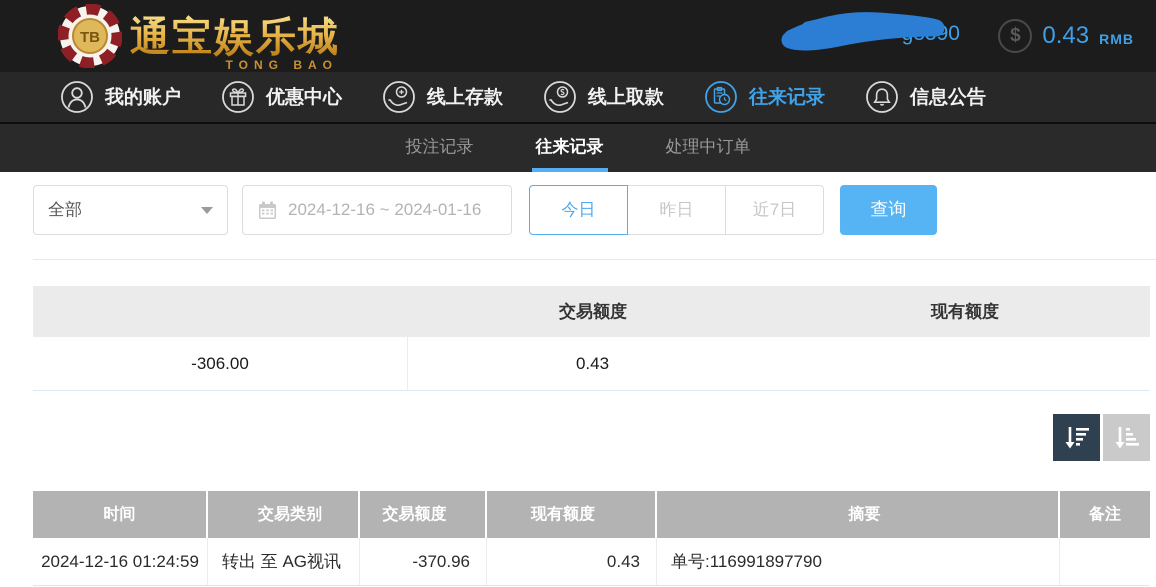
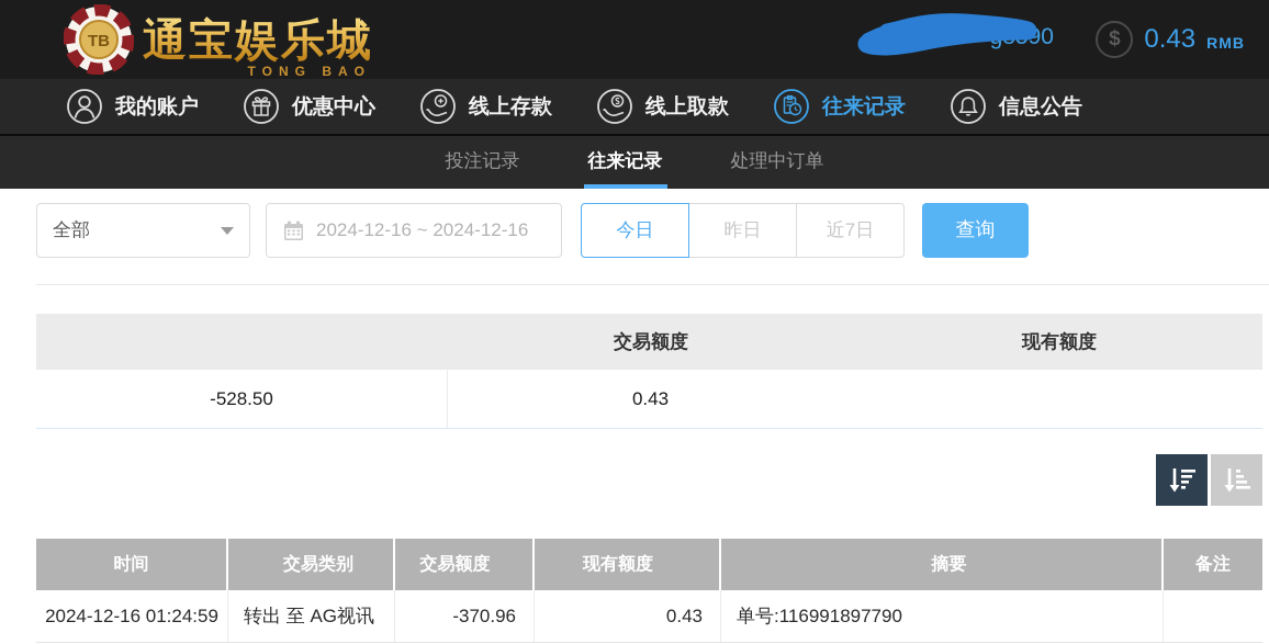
  TB
  通宝娱乐城
  TONG BAO
  $
  0.43
  RMB
  我的账户
  优惠中心
  线上存款
  线上取款
  往来记录
  信息公告
  投注记录
  往来记录
  处理中订单
  全部
- 2024-12-16 ~ 2024-01-16
+ 2024-12-16 ~ 2024-12-16
  今日
  昨日
  近7日
  查询
  交易额度
  现有额度
- -306.00
+ -528.50
  0.43
  时间
  交易类别
  交易额度
  现有额度
  摘要
  备注
  2024-12-16 01:24:59
  转出 至 AG视讯
  -370.96
  0.43
  单号:116991897790
